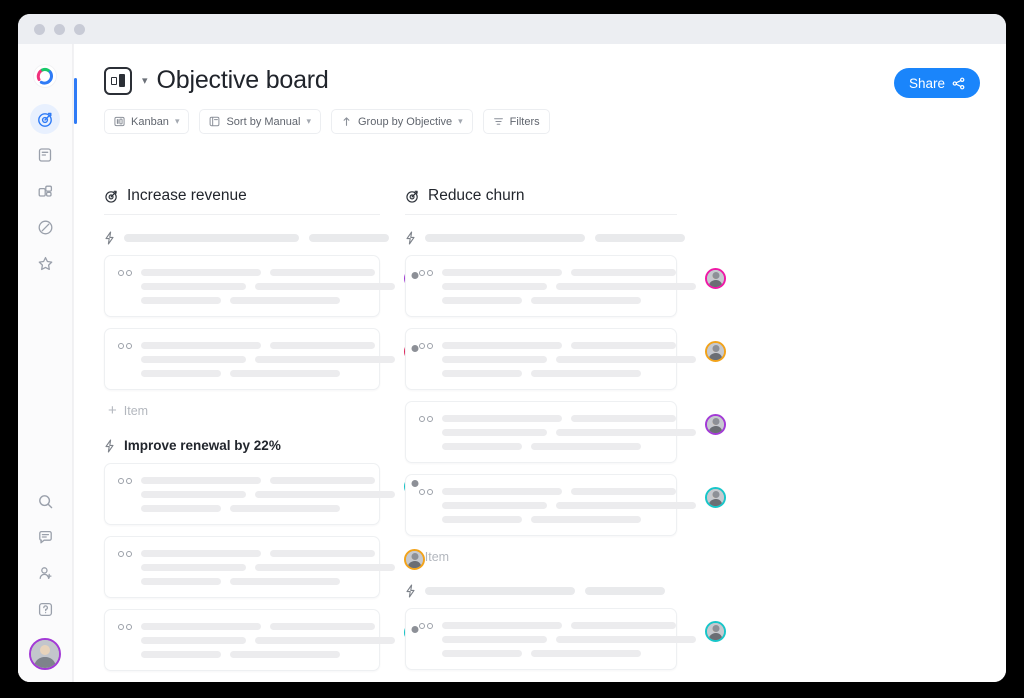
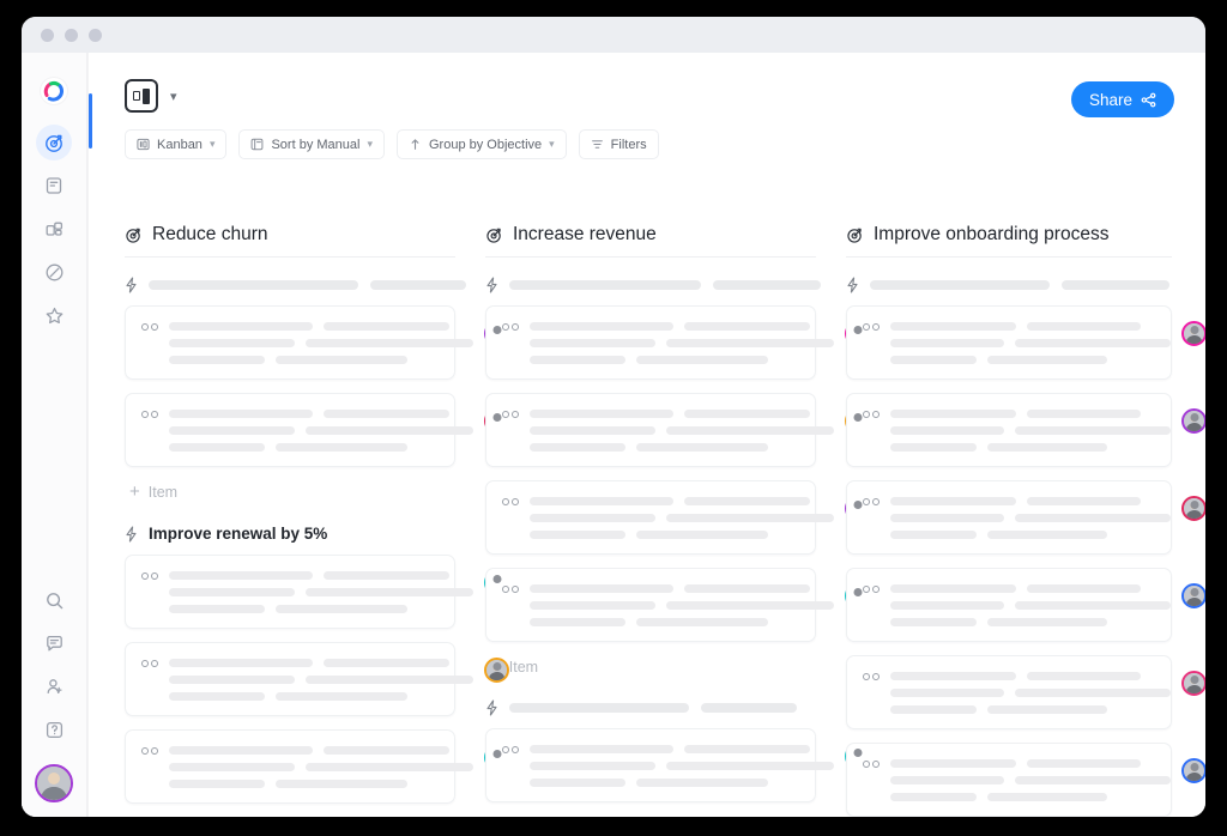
  ▾
- Objective board
  Share
  Kanban
  ▾
  Sort by Manual
  ▾
  Group by Objective
  ▾
  Filters
- Increase revenue
+ Reduce churn
  +
  Item
- Improve renewal by 22%
+ Improve renewal by 5%
- Reduce churn
+ Increase revenue
  Item
+ Improve onboarding process
